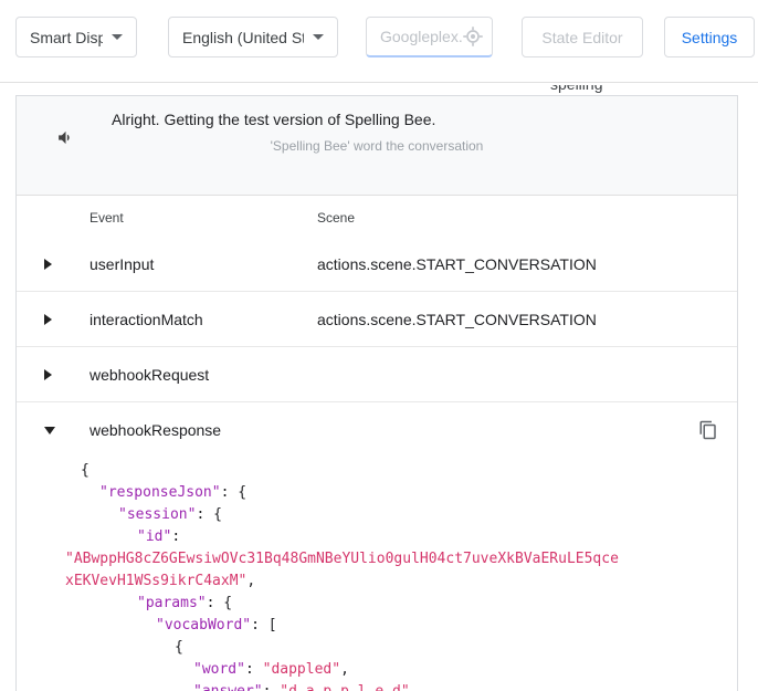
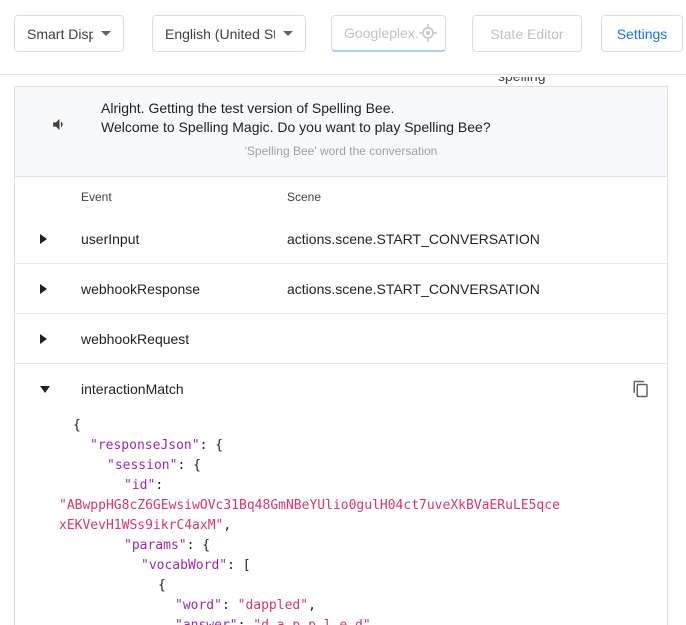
  English (United S
  Googleplex.
  State Editor
  Settings
  Alright. Getting the test version of Spelling Bee.
+ Welcome to Spelling Magic. Do you want to play Spelling Bee?
  'Spelling Bee' word the conversation
  Event
  Scene
  userInput
  actions.scene.START_CONVERSATION
- interactionMatch
+ webhookResponse
  actions.scene.START_CONVERSATION
  webhookRequest
- webhookResponse
+ interactionMatch
  {
  "responseJson": {
  "session": {
  "id":
  "ABwppHG8cZ6GEwsiwOVc31Bq48GmNBeYUlio0gulH04ct7uveXkBVaERuLE5qce
  xEKVevH1WSs9ikrC4axM",
  "params": {
  "vocabWord": [
  {
  "word": "dappled",
